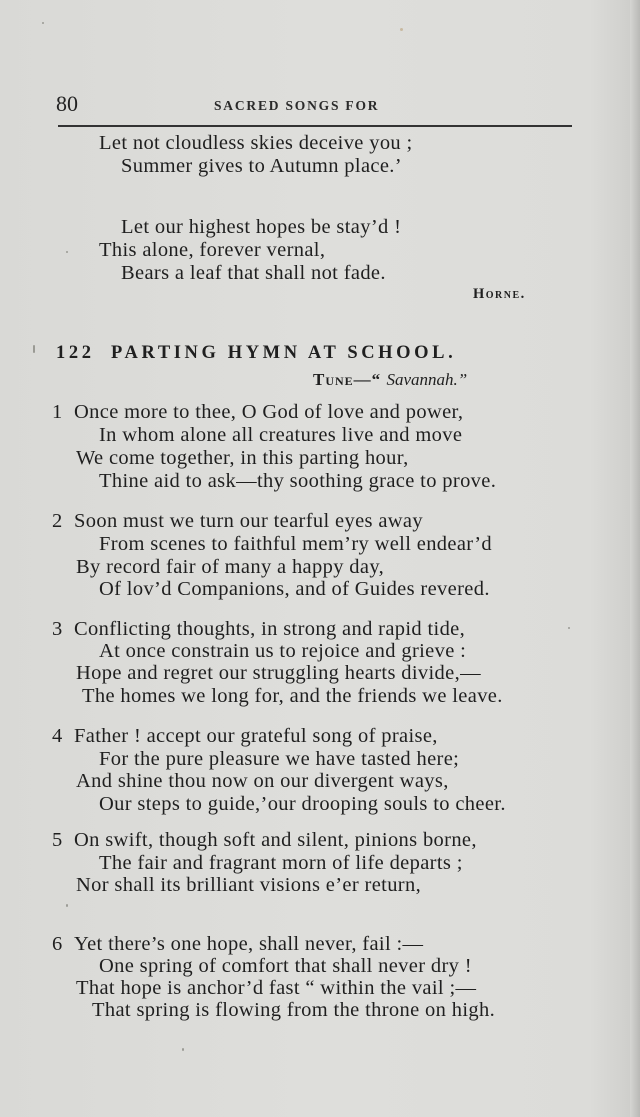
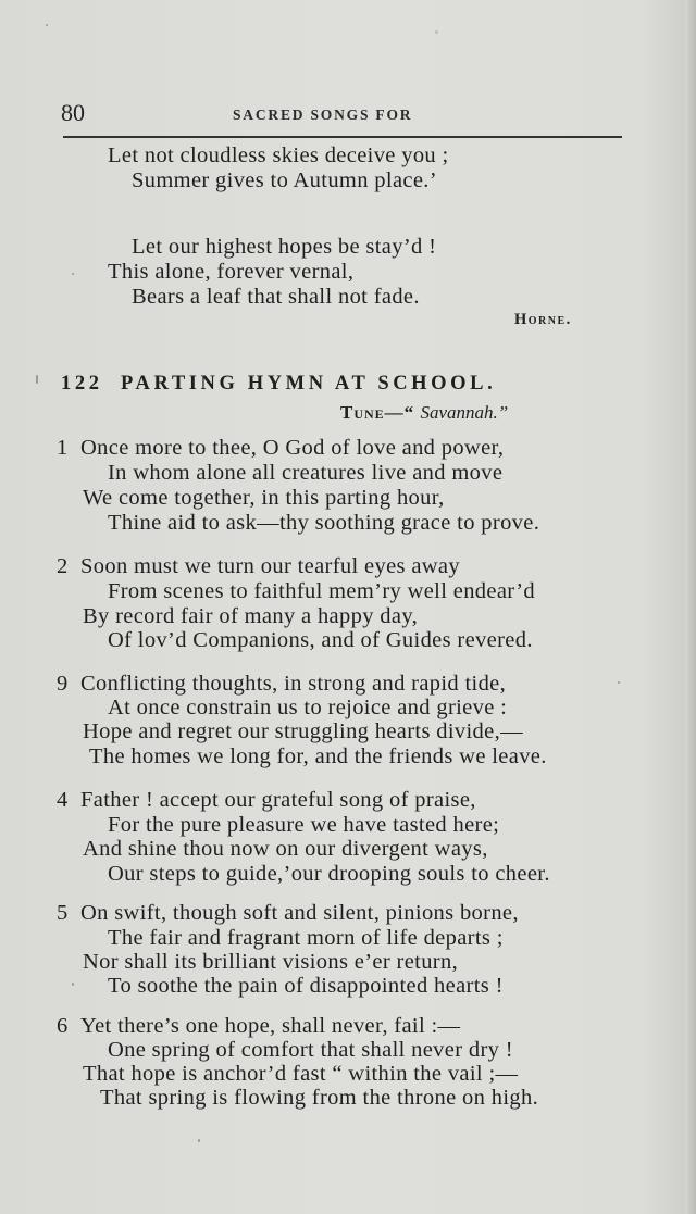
  80
  SACRED SONGS FOR
  Let not cloudless skies deceive you ;
  Summer gives to Autumn place.’
  Let our highest hopes be stay’d !
  This alone, forever vernal,
  Bears a leaf that shall not fade.
  Horne.
  122 PARTING HYMN AT SCHOOL.
  Tune—“ Savannah.”
  1 Once more to thee, O God of love and power,
  In whom alone all creatures live and move
  We come together, in this parting hour,
  Thine aid to ask—thy soothing grace to prove.
  2 Soon must we turn our tearful eyes away
  From scenes to faithful mem’ry well endear’d
  By record fair of many a happy day,
  Of lov’d Companions, and of Guides revered.
- 3 Conflicting thoughts, in strong and rapid tide,
+ 9 Conflicting thoughts, in strong and rapid tide,
  At once constrain us to rejoice and grieve :
  Hope and regret our struggling hearts divide,—
  The homes we long for, and the friends we leave.
  4 Father ! accept our grateful song of praise,
  For the pure pleasure we have tasted here;
  And shine thou now on our divergent ways,
  Our steps to guide,’our drooping souls to cheer.
  5 On swift, though soft and silent, pinions borne,
  The fair and fragrant morn of life departs ;
  Nor shall its brilliant visions e’er return,
+ To soothe the pain of disappointed hearts !
  6 Yet there’s one hope, shall never, fail :—
  One spring of comfort that shall never dry !
  That hope is anchor’d fast “ within the vail ;—
  That spring is flowing from the throne on high.
